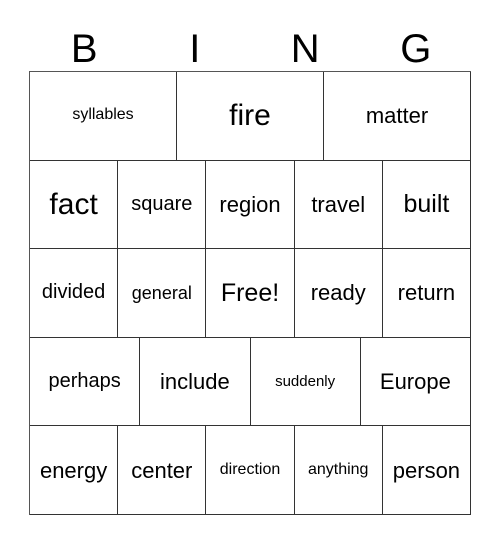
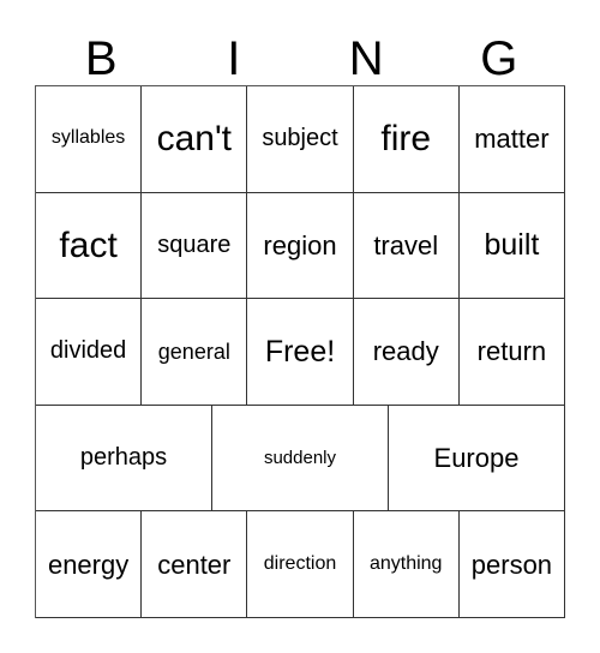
  B
  I
  N
  G
  syllables
+ can't
+ subject
  fire
  matter
  fact
  square
  region
  travel
  built
  divided
  general
  Free!
  ready
  return
  perhaps
- include
  suddenly
  Europe
  energy
  center
  direction
  anything
  person
